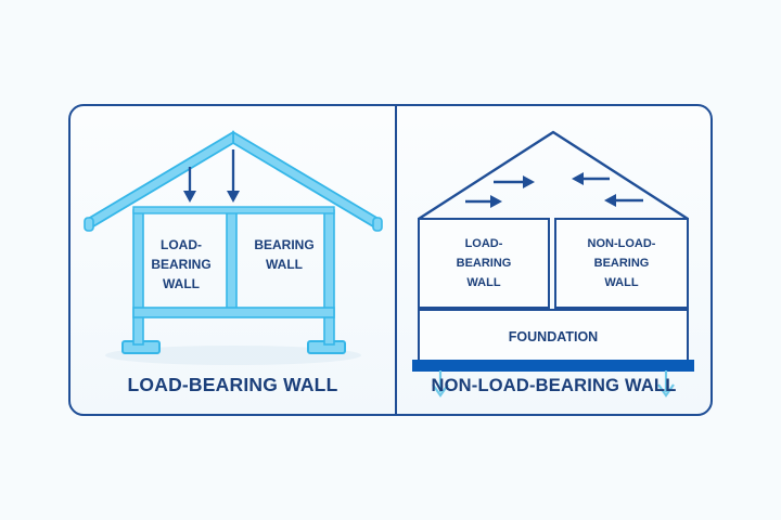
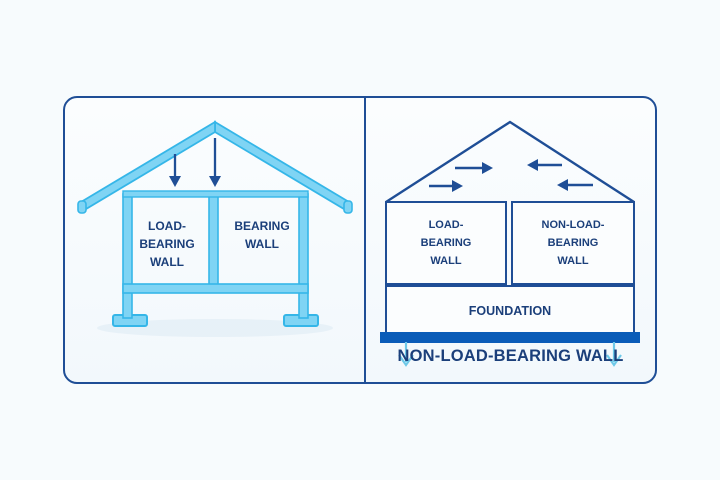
  LOAD-
  BEARING
  WALL
  BEARING
  WALL
- LOAD-BEARING WALL
  LOAD-
  BEARING
  WALL
  NON-LOAD-
  BEARING
  WALL
  FOUNDATION
  NON-LOAD-BEARING WALL
